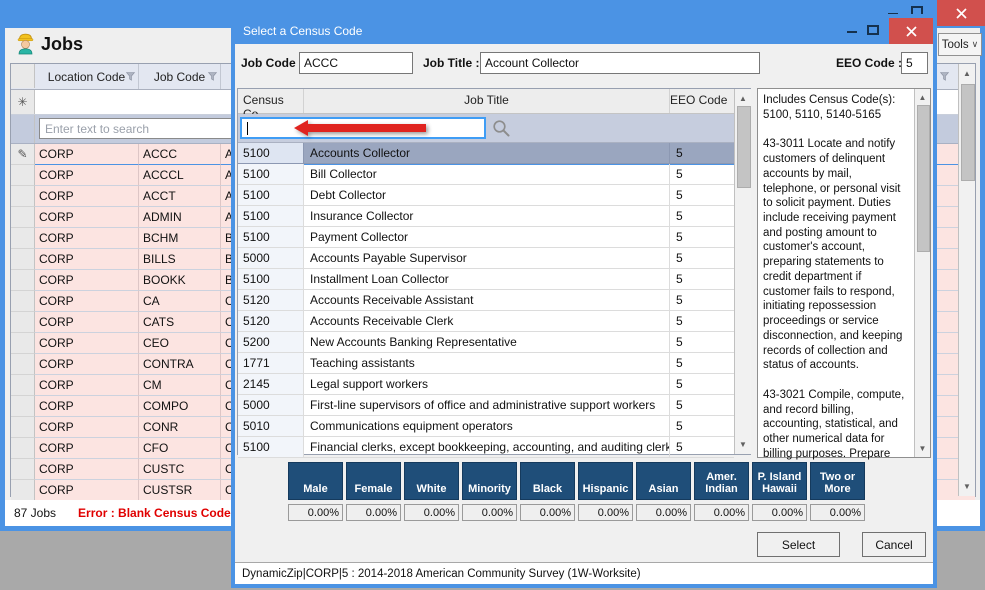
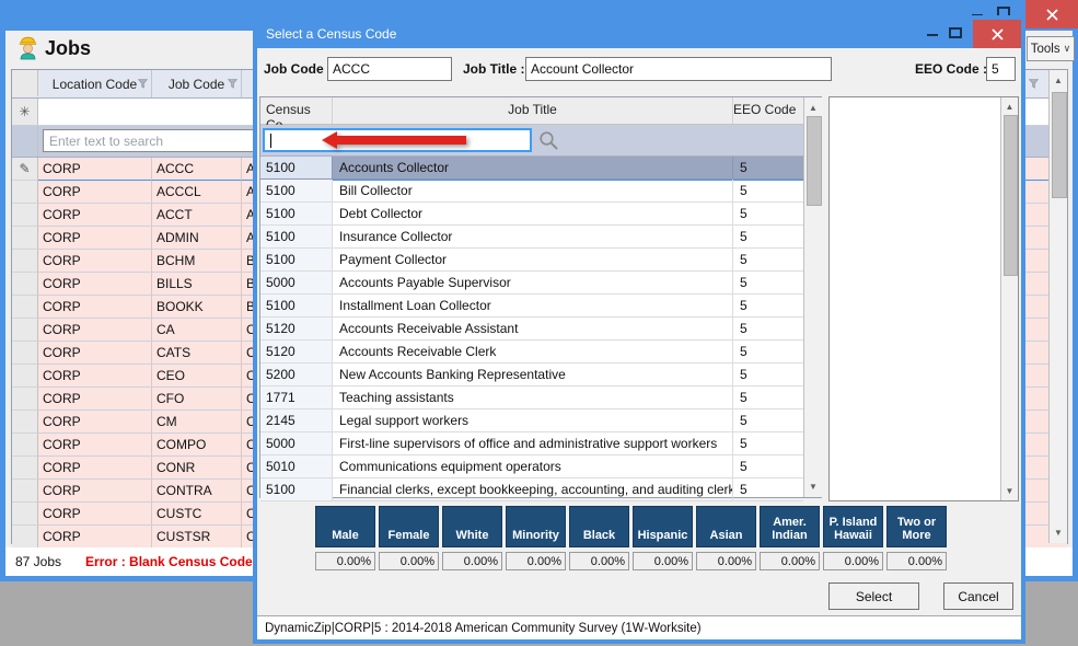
  Jobs
  Location Code
  Job Code
  ✳
  Enter text to search
  ✎
  CORP
  ACCC
  A
  CORP
  ACCCL
  A
  CORP
  ACCT
  A
  CORP
  ADMIN
  A
  CORP
  BCHM
  B
  CORP
  BILLS
  B
  CORP
  BOOKK
  B
  CORP
  CA
  C
  CORP
  CATS
  C
  CORP
  CEO
  C
  CORP
- CONTRA
+ CFO
  C
  CORP
  CM
  C
  CORP
  COMPO
  C
  CORP
  CONR
  C
  CORP
- CFO
+ CONTRA
  C
  CORP
  CUSTC
  C
  CORP
  CUSTSR
  C
  ▲
  ▼
  87 Jobs
  Error : Blank Census Code
  Tools
  ∨
  Select a Census Code
  Job Code
  ACCC
  Job Title :
  Account Collector
  EEO Code :
  5
  Job Title
  EEO Code
  5100
  Accounts Collector
  5
  5100
  Bill Collector
  5
  5100
  Debt Collector
  5
  5100
  Insurance Collector
  5
  5100
  Payment Collector
  5
  5000
  Accounts Payable Supervisor
  5
  5100
  Installment Loan Collector
  5
  5120
  Accounts Receivable Assistant
  5
  5120
  Accounts Receivable Clerk
  5
  5200
  New Accounts Banking Representative
  5
  1771
  Teaching assistants
  5
  2145
  Legal support workers
  5
  5000
  First-line supervisors of office and administrative support workers
  5
  5010
  Communications equipment operators
  5
  5100
  Financial clerks, except bookkeeping, accounting, and auditing clerk
  5
  ▲
  ▼
- Includes Census Code(s): 5100, 5110, 5140-5165
- 43-3011 Locate and notify customers of delinquent accounts by mail, telephone, or personal visit to solicit payment. Duties include receiving payment and posting amount to customer's account, preparing statements to credit department if customer fails to respond, initiating repossession proceedings or service disconnection, and keeping records of collection and status of accounts.
- 43-3021 Compile, compute, and record billing, accounting, statistical, and other numerical data for billing purposes. Prepare
  ▲
  ▼
  Male
  0.00%
  Female
  0.00%
  White
  0.00%
  Minority
  0.00%
  Black
  0.00%
  Hispanic
  0.00%
  Asian
  0.00%
  Amer.
  Indian
  0.00%
  P. Island
  Hawaii
  0.00%
  Two or
  More
  0.00%
  Select
  Cancel
  DynamicZip|CORP|5 : 2014-2018 American Community Survey (1W-Worksite)
